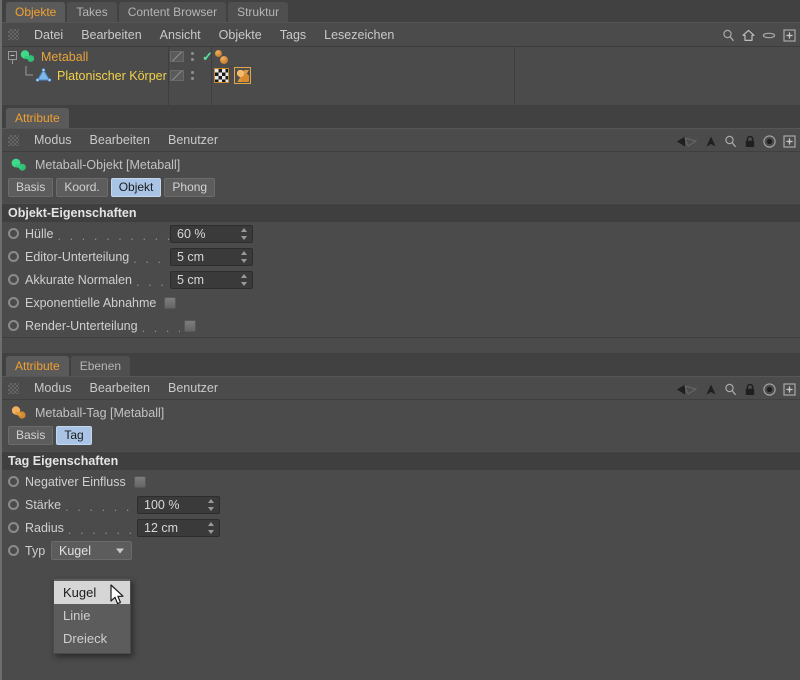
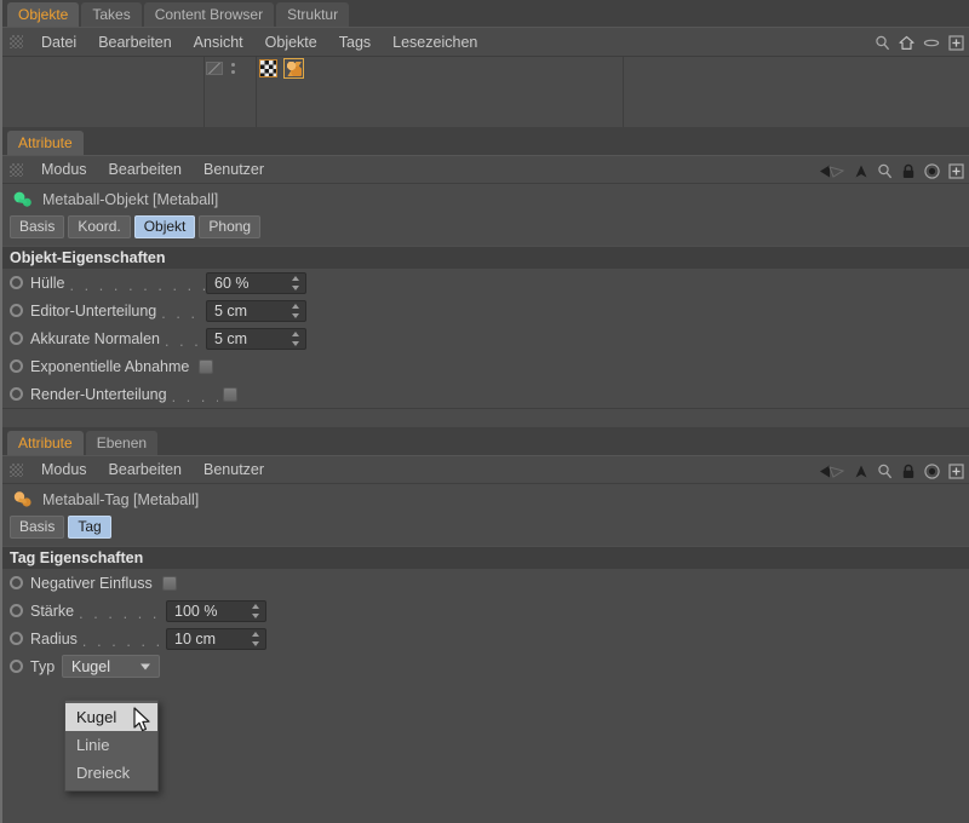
  Objekte
  Takes
  Content Browser
  Struktur
  Datei
  Bearbeiten
  Ansicht
  Objekte
  Tags
  Lesezeichen
- Metaball
- ✓
- Platonischer Körper
  Attribute
  Modus
  Bearbeiten
  Benutzer
  Metaball-Objekt [Metaball]
  Basis
  Koord.
  Objekt
  Phong
  Objekt-Eigenschaften
  Hülle
  60 %
  Editor-Unterteilung
  5 cm
  Akkurate Normalen
  . . .
  5 cm
  Exponentielle Abnahme
  Render-Unterteilung
  . . .
  Attribute
  Ebenen
  Modus
  Bearbeiten
  Benutzer
  Metaball-Tag [Metaball]
  Basis
  Tag
  Tag Eigenschaften
  Negativer Einfluss
  Stärke
  100 %
  Radius
- 12 cm
+ 10 cm
  Typ
  Kugel
  Kugel
  Linie
  Dreieck
